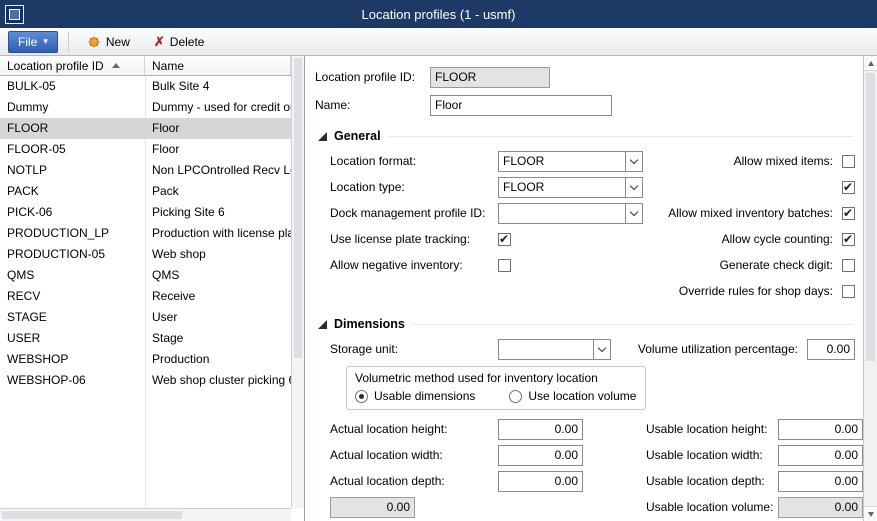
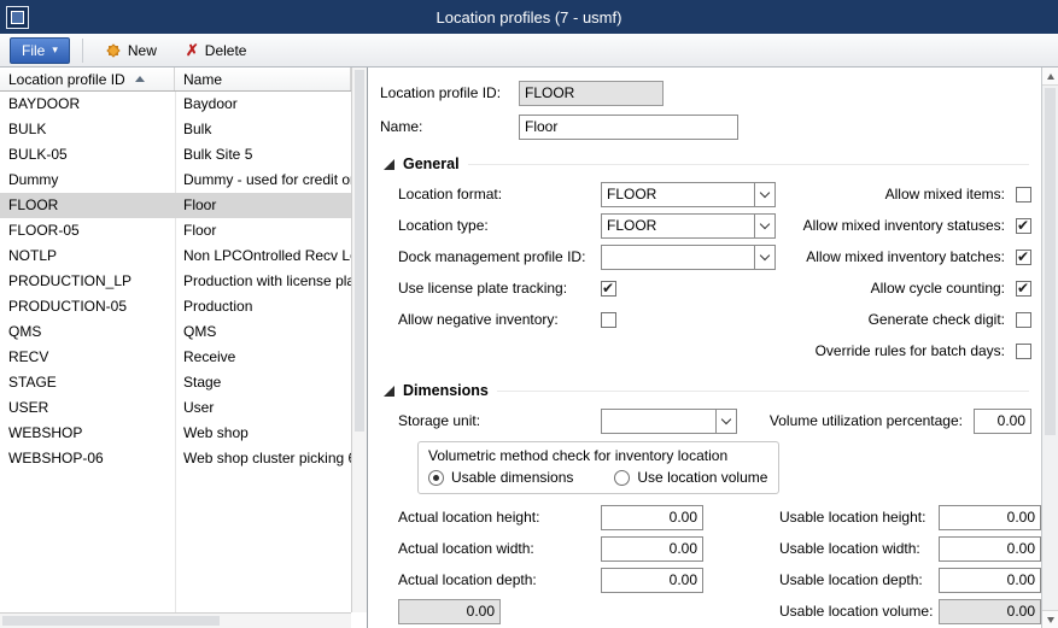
- Location profiles (1 - usmf)
+ Location profiles (7 - usmf)
  File
  ▾
  New
  ✗
  Delete
  Location profile ID
  Name
+ BAYDOOR
+ Baydoor
+ BULK
+ Bulk
  BULK-05
- Bulk Site 4
+ Bulk Site 5
  Dummy
  Dummy - used for credit o
  FLOOR
  Floor
  FLOOR-05
  Floor
  NOTLP
  Non LPCOntrolled Recv L
- PACK
- Pack
- PICK-06
- Picking Site 6
  PRODUCTION_LP
  Production with license pl
  PRODUCTION-05
- Web shop
+ Production
  QMS
  QMS
  RECV
  Receive
  STAGE
- User
+ Stage
  USER
- Stage
+ User
  WEBSHOP
- Production
+ Web shop
  WEBSHOP-06
  Web shop cluster picking
  Location profile ID:
  FLOOR
  Name:
  Floor
  General
  Location format:
  FLOOR
  Location type:
  FLOOR
  Dock management profile ID:
  Use license plate tracking:
  Allow negative inventory:
  Allow mixed items:
+ Allow mixed inventory statuses:
  Allow mixed inventory batches:
  Allow cycle counting:
  Generate check digit:
- Override rules for shop days:
+ Override rules for batch days:
  Dimensions
  Storage unit:
  Volume utilization percentage:
  0.00
- Volumetric method used for inventory location
+ Volumetric method check for inventory location
  Usable dimensions
  Use location volume
  Actual location height:
  0.00
  Actual location width:
  0.00
  Actual location depth:
  0.00
  0.00
  Usable location height:
  0.00
  Usable location width:
  0.00
  Usable location depth:
  0.00
  Usable location volume:
  0.00
